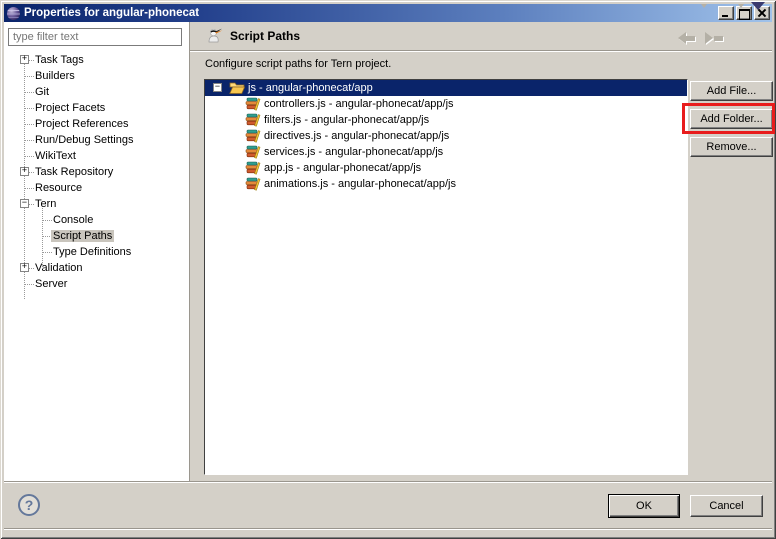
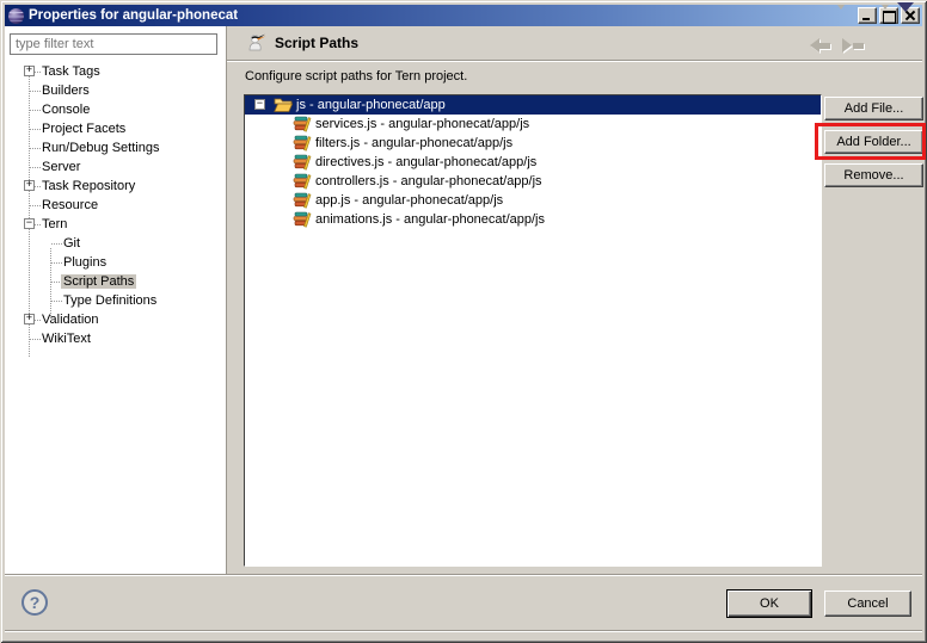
  Properties for angular-phonecat
  type filter text
  +
  Task Tags
  Builders
- Git
+ Console
  Project Facets
- Project References
  Run/Debug Settings
- WikiText
+ Server
  +
  Task Repository
  Resource
  −
  Tern
- Console
+ Git
+ Plugins
  Script Paths
  Type Definitions
  +
  Validation
- Server
+ WikiText
  Script Paths
  Configure script paths for Tern project.
  −
  js - angular-phonecat/app
- controllers.js - angular-phonecat/app/js
+ services.js - angular-phonecat/app/js
  filters.js - angular-phonecat/app/js
  directives.js - angular-phonecat/app/js
- services.js - angular-phonecat/app/js
+ controllers.js - angular-phonecat/app/js
  app.js - angular-phonecat/app/js
  animations.js - angular-phonecat/app/js
  Add File...
  Add Folder...
  Remove...
  ?
  OK
  Cancel
